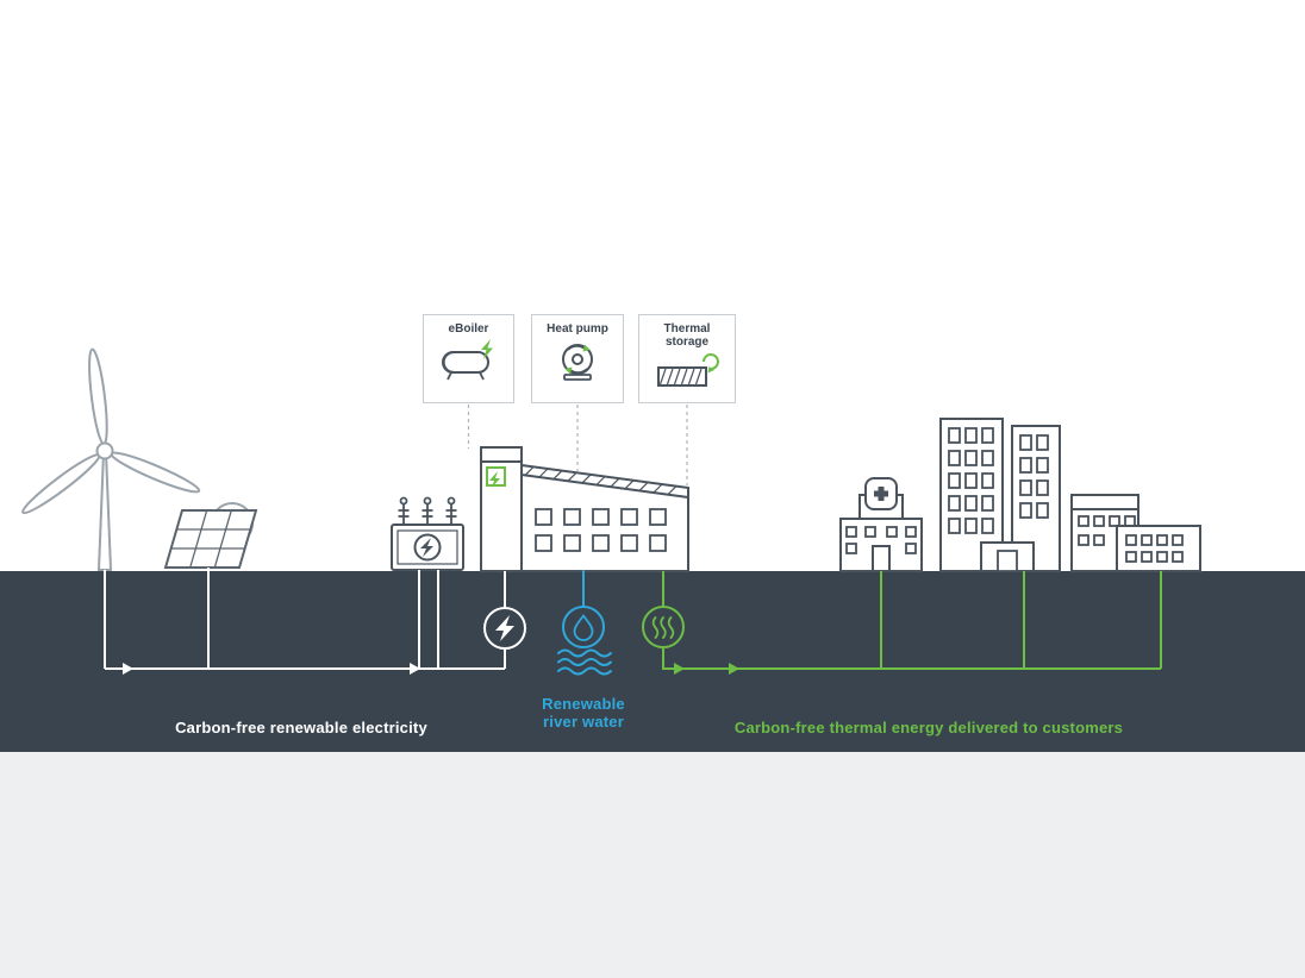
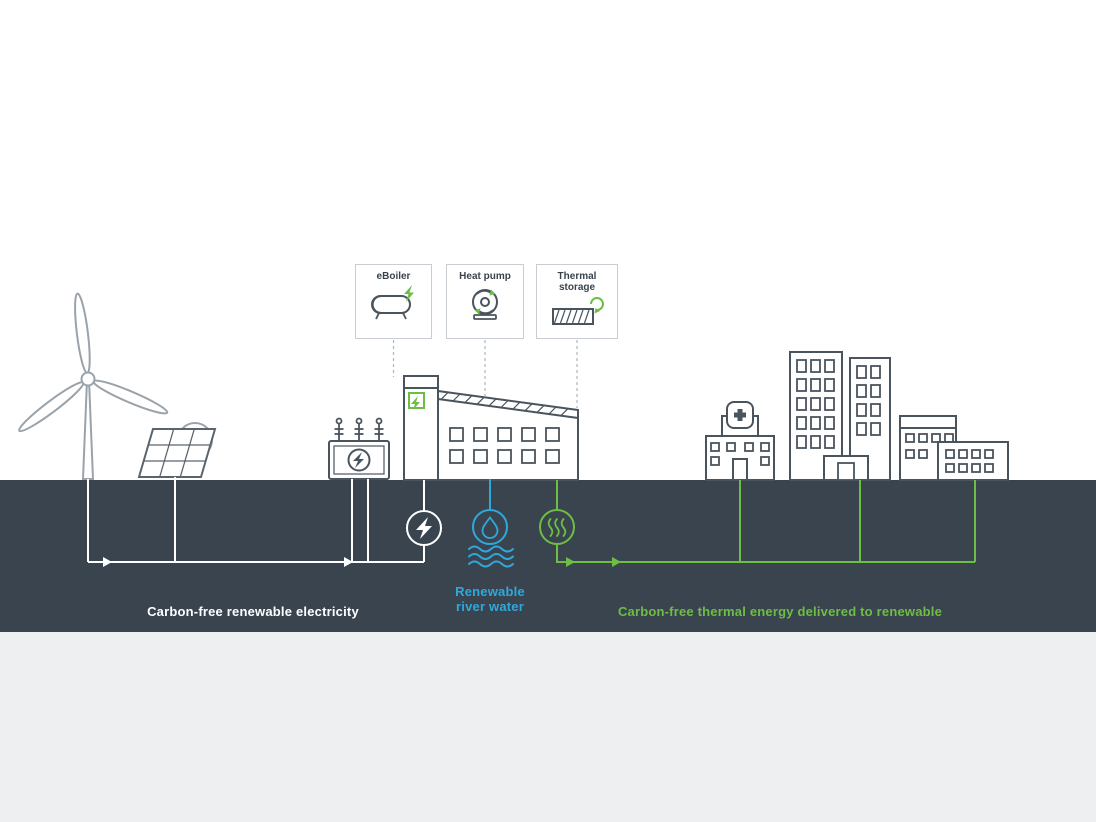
  eBoiler
  Heat pump
  Thermal storage
  Carbon-free renewable electricity
  Renewable
  river water
- Carbon-free thermal energy delivered to customers
+ Carbon-free thermal energy delivered to renewable
